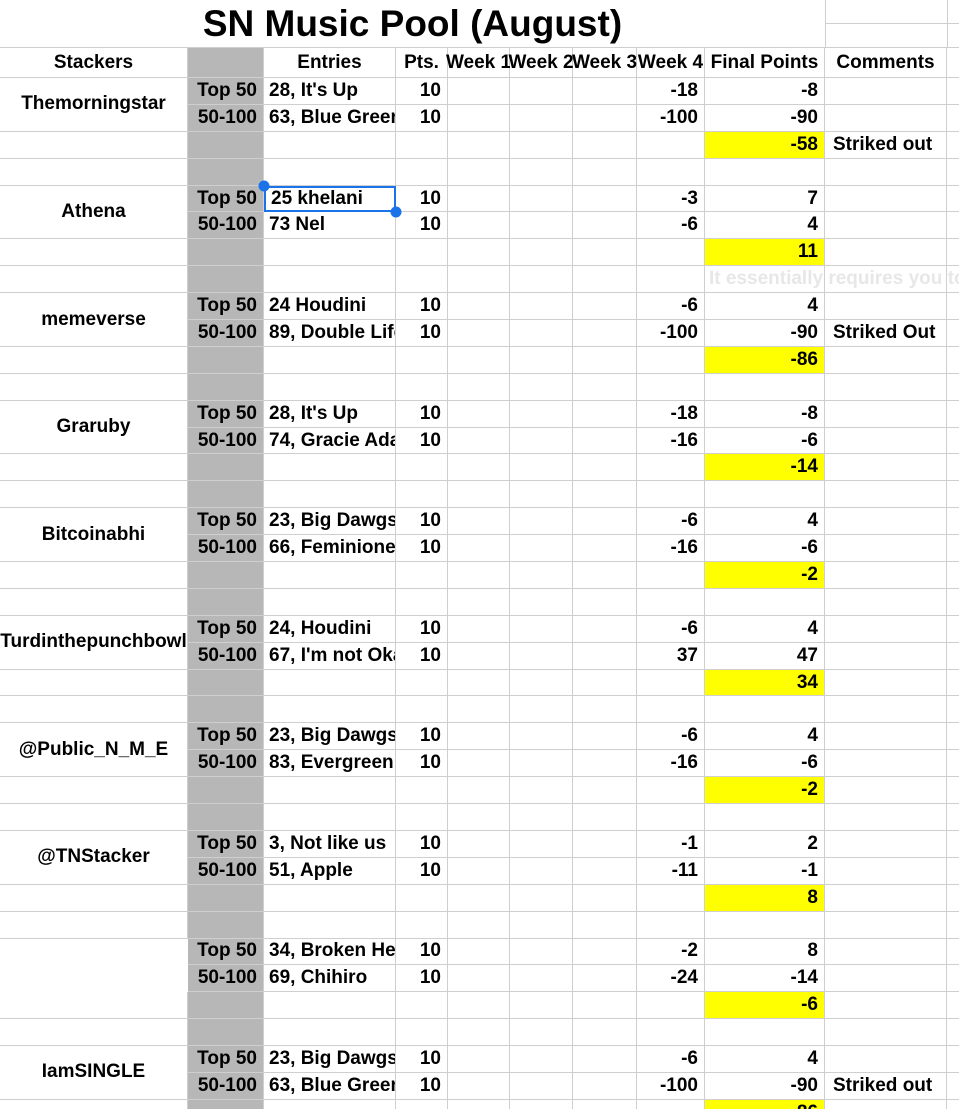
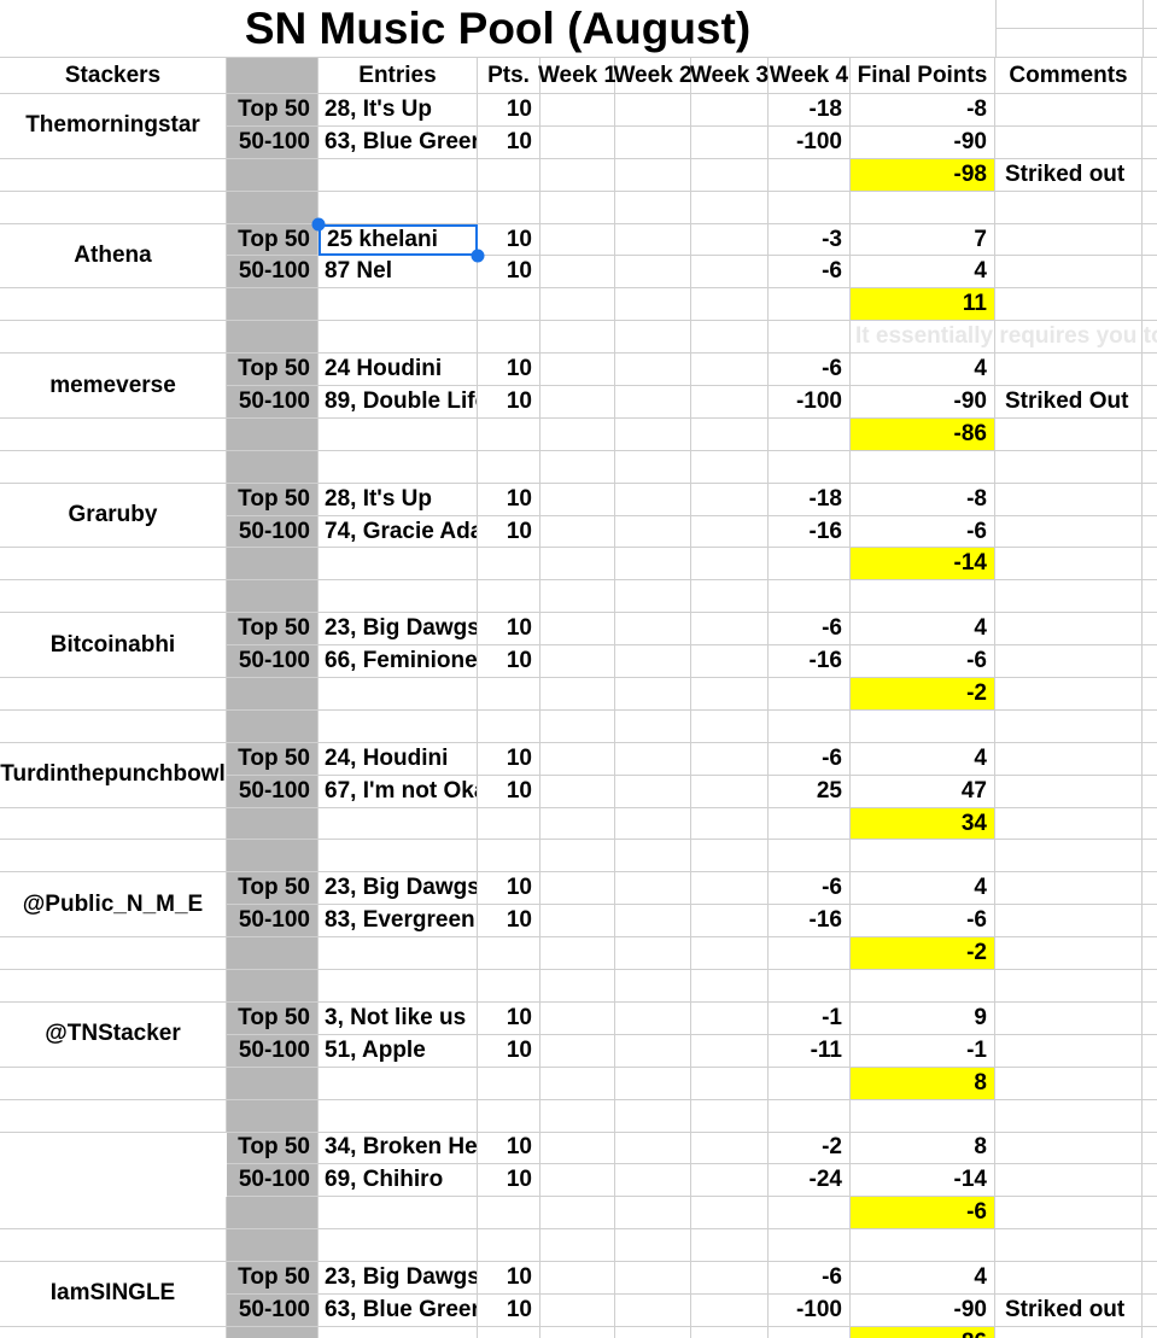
  SN Music Pool (August)
  Stackers
  Entries
  Pts.
  Week 1
  Week 2
  Week 3
  Week 4
  Final Points
  Comments
  Themorningstar
  Top 50
  28, It's Up
  10
  -18
  -8
  50-100
  63, Blue Gree
  10
  -100
  -90
- -58
+ -98
  Striked out
  Athena
  Top 50
  25 khelani
  10
  -3
  7
  50-100
- 73 Nel
+ 87 Nel
  10
  -6
  4
  11
  It essentially requires you t
  memeverse
  Top 50
  24 Houdini
  10
  -6
  4
  50-100
  89, Double Lif
  10
  -100
  -90
  Striked Out
  -86
  Graruby
  Top 50
  28, It's Up
  10
  -18
  -8
  50-100
  74, Gracie Ad
  10
  -16
  -6
  -14
  Bitcoinabhi
  Top 50
  23, Big Dawgs
  10
  -6
  4
  50-100
  66, Feminione
  10
  -16
  -6
  -2
  Turdinthepunchbowl
  Top 50
  24, Houdini
  10
  -6
  4
  50-100
  67, I'm not Ok
  10
- 37
+ 25
  47
  34
  @Public_N_M_E
  Top 50
  23, Big Dawgs
  10
  -6
  4
  50-100
  83, Evergreen
  10
  -16
  -6
  -2
  @TNStacker
  Top 50
  3, Not like us
  10
  -1
- 2
+ 9
  50-100
  51, Apple
  10
  -11
  -1
  8
  Top 50
  34, Broken He
  10
  -2
  8
  50-100
  69, Chihiro
  10
  -24
  -14
  -6
  IamSINGLE
  Top 50
  23, Big Dawgs
  10
  -6
  4
  50-100
  63, Blue Gree
  10
  -100
  -90
  Striked out
